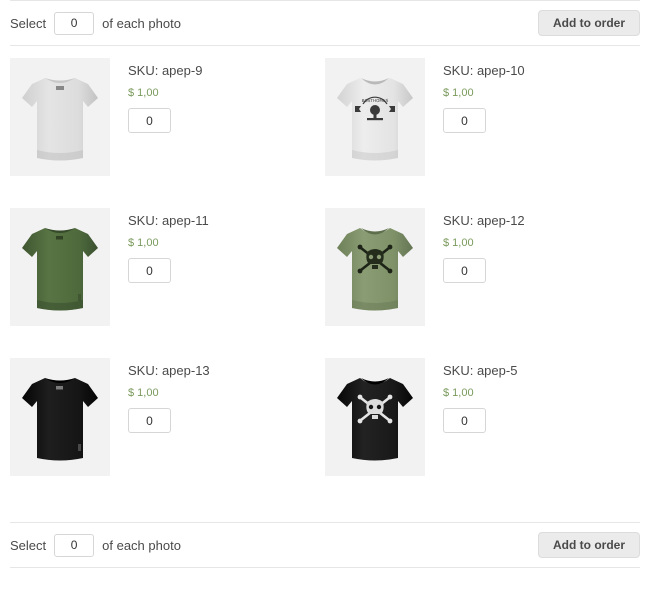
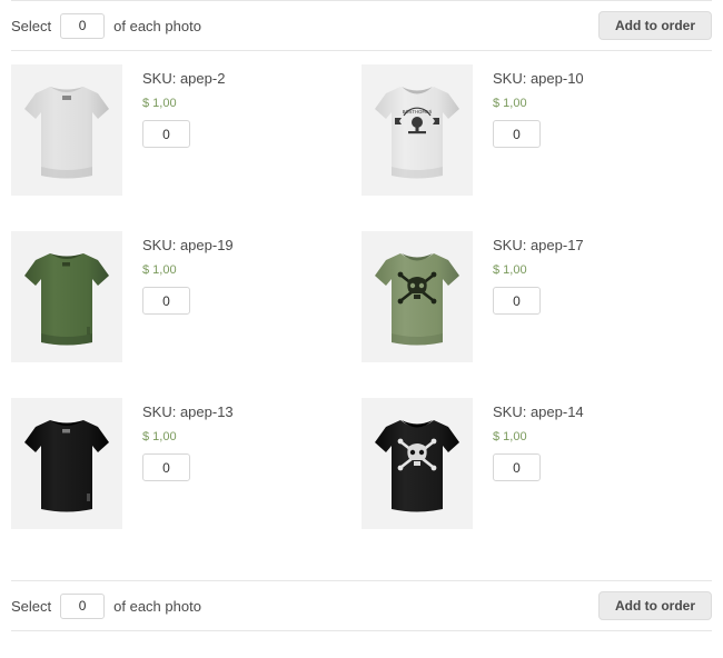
  Select
  0
  of each photo
  Add to order
- SKU: apep-9
+ SKU: apep-2
  $ 1,00
  0
  SKU: apep-10
  $ 1,00
  0
- SKU: apep-11
+ SKU: apep-19
  $ 1,00
  0
- SKU: apep-12
+ SKU: apep-17
  $ 1,00
  0
  SKU: apep-13
  $ 1,00
  0
- SKU: apep-5
+ SKU: apep-14
  $ 1,00
  0
  Select
  0
  of each photo
  Add to order
